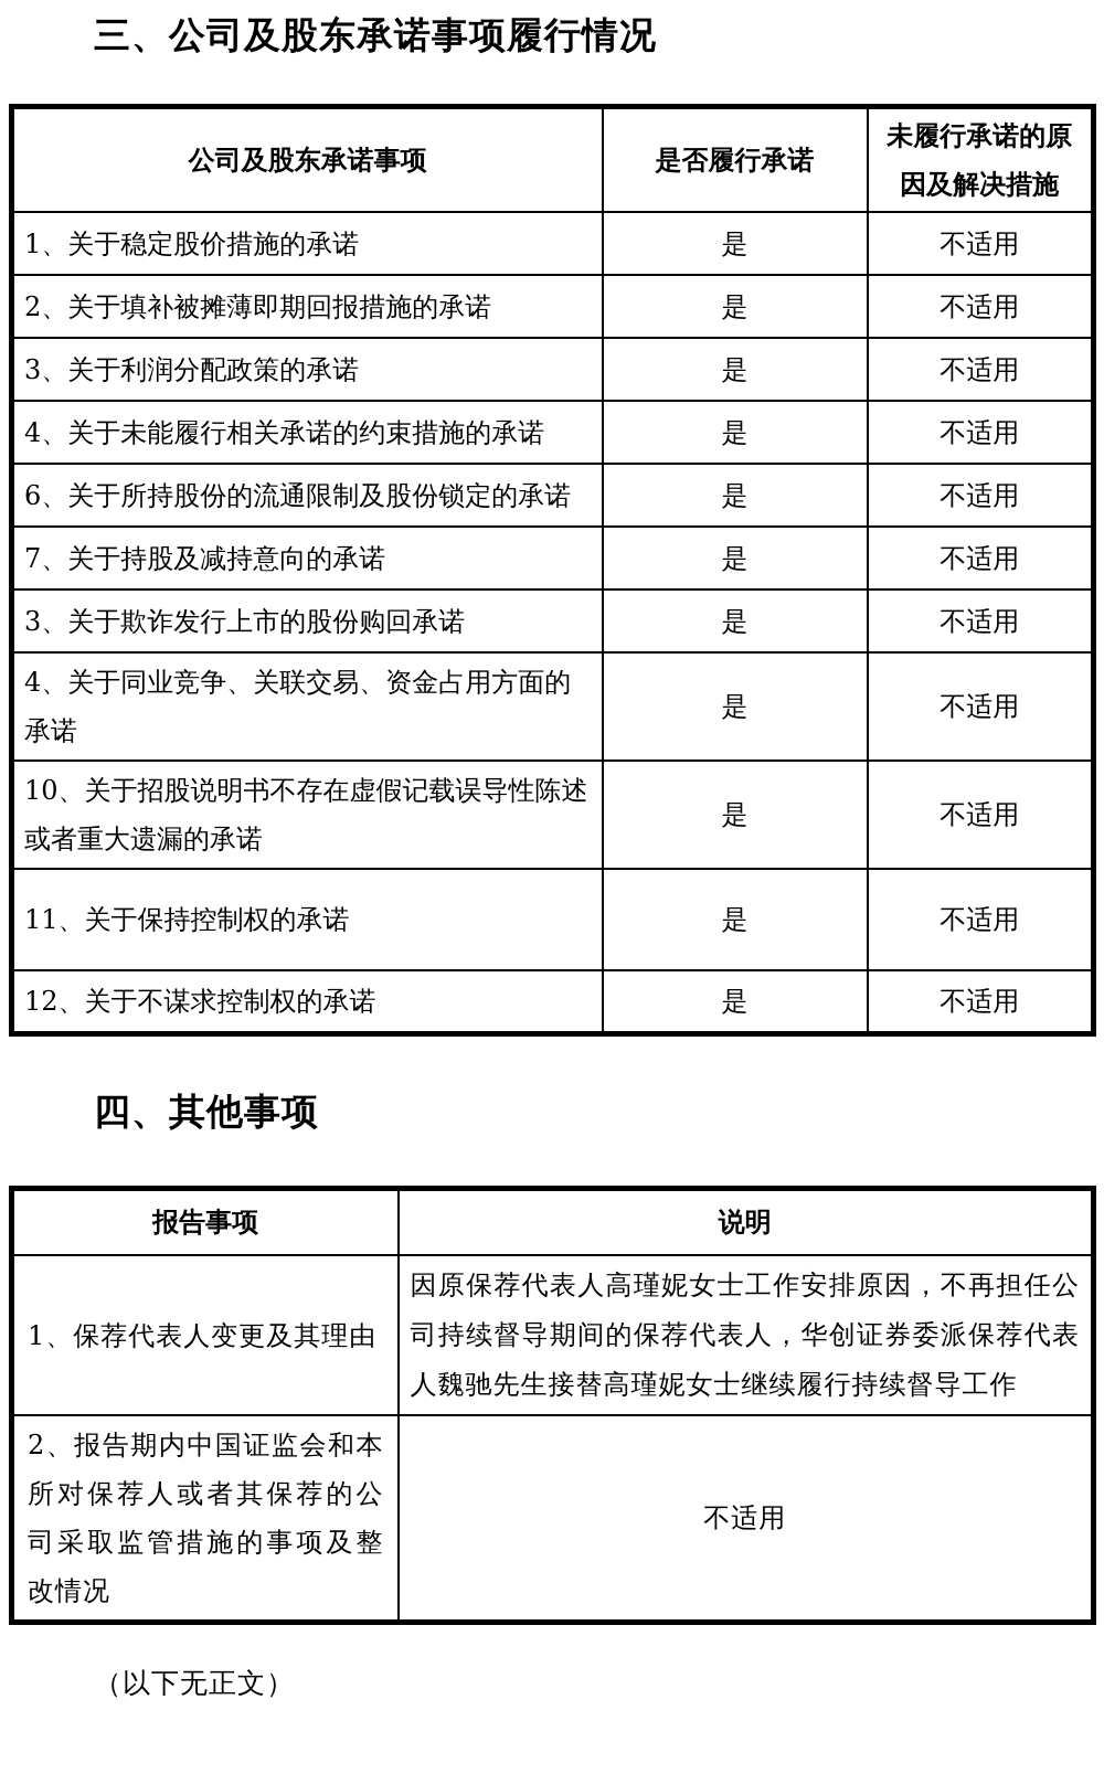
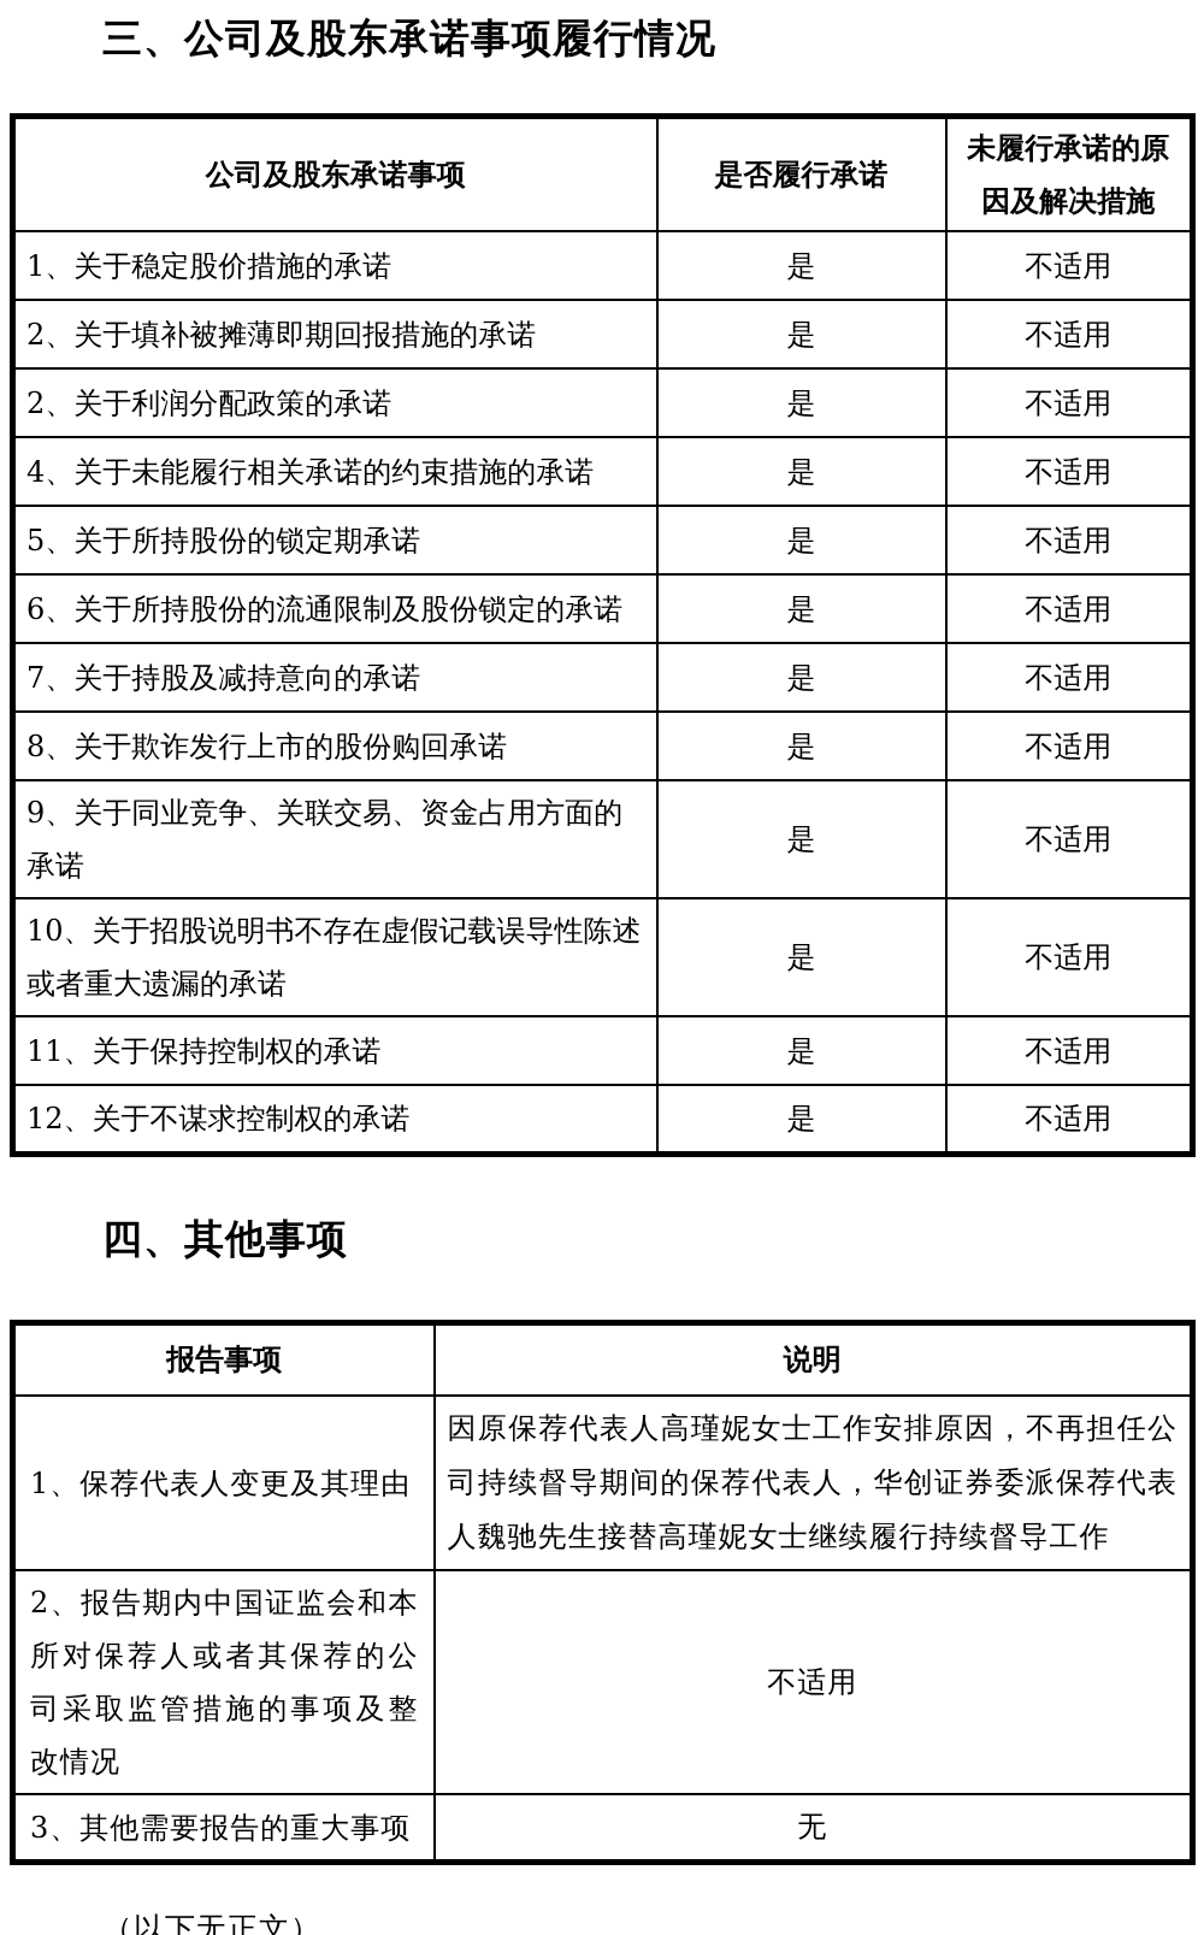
  三、公司及股东承诺事项履行情况
  公司及股东承诺事项	是否履行承诺	未履行承诺的原 因及解决措施
  1、关于稳定股价措施的承诺	是	不适用
  2、关于填补被摊薄即期回报措施的承诺	是	不适用
- 3、关于利润分配政策的承诺	是	不适用
+ 2、关于利润分配政策的承诺	是	不适用
  4、关于未能履行相关承诺的约束措施的承诺	是	不适用
+ 5、关于所持股份的锁定期承诺	是	不适用
  6、关于所持股份的流通限制及股份锁定的承诺	是	不适用
  7、关于持股及减持意向的承诺	是	不适用
- 3、关于欺诈发行上市的股份购回承诺	是	不适用
+ 8、关于欺诈发行上市的股份购回承诺	是	不适用
- 4、关于同业竞争、关联交易、资金占用方面的承诺	是	不适用
+ 9、关于同业竞争、关联交易、资金占用方面的承诺	是	不适用
  10、关于招股说明书不存在虚假记载误导性陈述或者重大遗漏的承诺	是	不适用
  11、关于保持控制权的承诺	是	不适用
  12、关于不谋求控制权的承诺	是	不适用
  四、其他事项
  报告事项	说明
  1、保荐代表人变更及其理由	因原保荐代表人高瑾妮女士工作安排原因，不再担任公司持续督导期间的保荐代表人，华创证券委派保荐代表人魏驰先生接替高瑾妮女士继续履行持续督导工作
  2、报告期内中国证监会和本所对保荐人或者其保荐的公司采取监管措施的事项及整改情况	不适用
+ 3、其他需要报告的重大事项	无
  （以下无正文）
